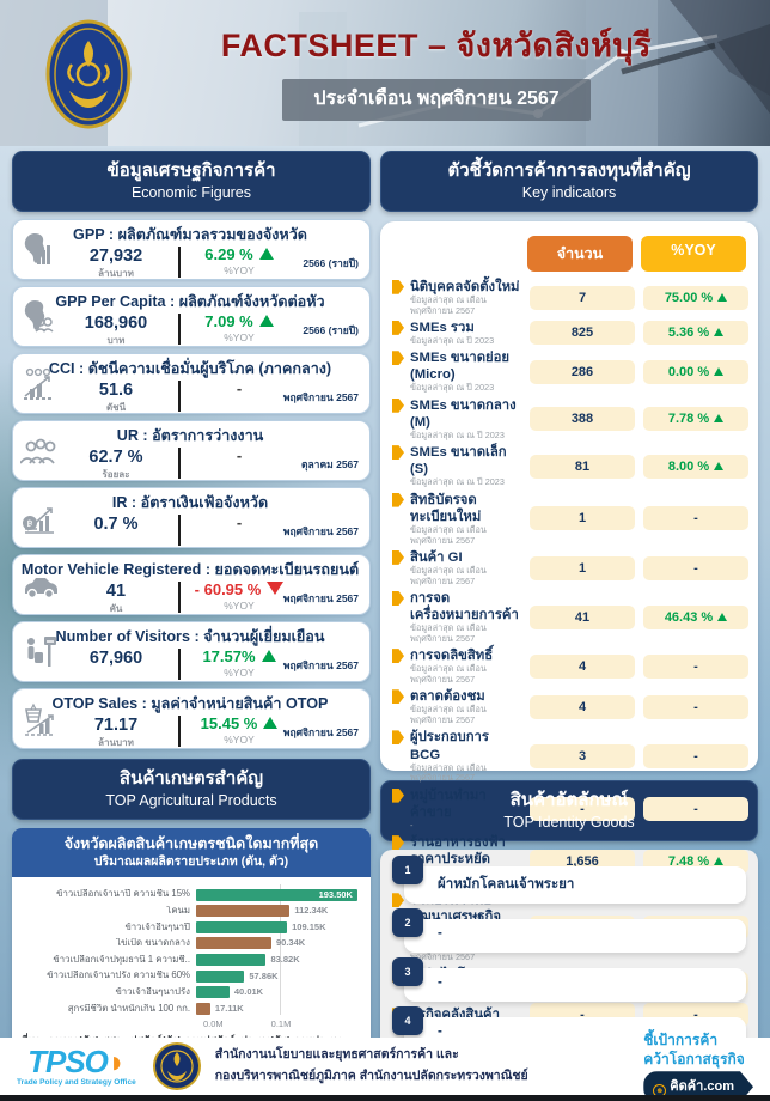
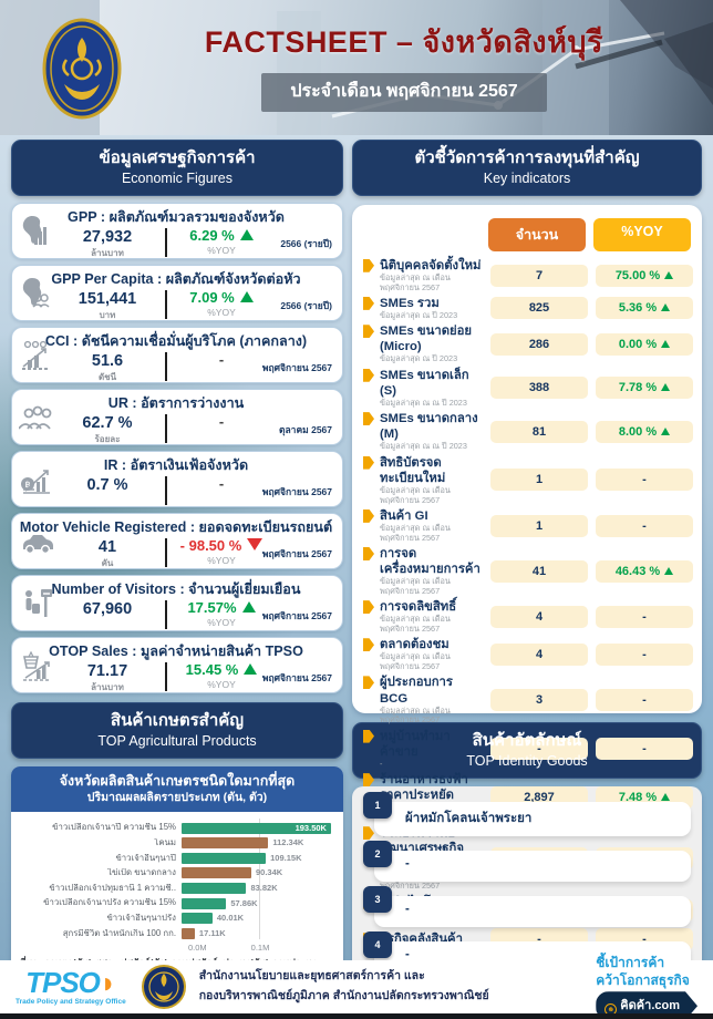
  FACTSHEET – จังหวัดสิงห์บุรี
  ประจำเดือน พฤศจิกายน 2567
  ข้อมูลเศรษฐกิจการค้า
  Economic Figures
  GPP : ผลิตภัณฑ์มวลรวมของจังหวัด
  27,932
  ล้านบาท
  6.29 %
  %YOY
  2566 (รายปี)
  GPP Per Capita : ผลิตภัณฑ์จังหวัดต่อหัว
- 168,960
+ 151,441
  บาท
  7.09 %
  %YOY
  2566 (รายปี)
  CCI : ดัชนีความเชื่อมั่นผู้บริโภค (ภาคกลาง)
  51.6
  ดัชนี
  -
  พฤศจิกายน 2567
  UR : อัตราการว่างงาน
  62.7 %
  ร้อยละ
  -
  ตุลาคม 2567
  IR : อัตราเงินเฟ้อจังหวัด
  ฿
  0.7 %
  -
  พฤศจิกายน 2567
  Motor Vehicle Registered : ยอดจดทะเบียนรถยนต์
  41
  คัน
- - 60.95 %
+ - 98.50 %
  %YOY
  พฤศจิกายน 2567
  Number of Visitors : จำนวนผู้เยี่ยมเยือน
  67,960
  17.57%
  %YOY
  พฤศจิกายน 2567
- OTOP Sales : มูลค่าจำหน่ายสินค้า OTOP
+ OTOP Sales : มูลค่าจำหน่ายสินค้า TPSO
  71.17
  ล้านบาท
  15.45 %
  %YOY
  พฤศจิกายน 2567
  สินค้าเกษตรสำคัญ
  TOP Agricultural Products
  จังหวัดผลิตสินค้าเกษตรชนิดใดมากที่สุด
  ปริมาณผลผลิตรายประเภท (ตัน, ตัว)
  ข้าวเปลือกเจ้านาปี ความชื้น 15%
  193.50K
  โคนม
  112.34K
  ข้าวเจ้าอื่นๆนาปี
  109.15K
  ไข่เป็ด ขนาดกลาง
  90.34K
  ข้าวเปลือกเจ้าปทุมธานี 1 ความชื้..
  83.82K
- ข้าวเปลือกเจ้านาปรัง ความชื้น 60%
+ ข้าวเปลือกเจ้านาปรัง ความชื้น 15%
  57.86K
  ข้าวเจ้าอื่นๆนาปรัง
  40.01K
  สุกรมีชีวิต น้ำหนักเกิน 100 กก.
  17.11K
  0.0M
  0.1M
  ตัวชี้วัดการค้าการลงทุนที่สำคัญ
  Key indicators
  จำนวน
  %YOY
  นิติบุคคลจัดตั้งใหม่
  ข้อมูลล่าสุด ณ เดือนพฤศจิกายน 2567
  7
  75.00 %
  SMEs รวม
  ข้อมูลล่าสุด ณ ปี 2023
  825
  5.36 %
  SMEs ขนาดย่อย (Micro)
  ข้อมูลล่าสุด ณ ปี 2023
  286
  0.00 %
- SMEs ขนาดกลาง (M)
+ SMEs ขนาดเล็ก (S)
  ข้อมูลล่าสุด ณ ณ ปี 2023
  388
  7.78 %
- SMEs ขนาดเล็ก (S)
+ SMEs ขนาดกลาง (M)
  ข้อมูลล่าสุด ณ ณ ปี 2023
  81
  8.00 %
  สิทธิบัตรจดทะเบียนใหม่
  ข้อมูลล่าสุด ณ เดือนพฤศจิกายน 2567
  1
  -
  สินค้า GI
  ข้อมูลล่าสุด ณ เดือนพฤศจิกายน 2567
  1
  -
  การจดเครื่องหมายการค้า
  ข้อมูลล่าสุด ณ เดือนพฤศจิกายน 2567
  41
  46.43 %
  การจดลิขสิทธิ์
  ข้อมูลล่าสุด ณ เดือนพฤศจิกายน 2567
  4
  -
  ตลาดต้องชม
  ข้อมูลล่าสุด ณ เดือนพฤศจิกายน 2567
  4
  -
  ผู้ประกอบการ BCG
  ข้อมูลล่าสุด ณ เดือนพฤศจิกายน 2567
  3
  -
  -
  -
  -
  ร้านอาหารธงฟ้าคาประหยัด
- 1,656
+ 2,897
  7.48 %
  กิจคลังสินค้า
  -
  -
  สินค้าอัตลักษณ์
  TOP Identity Goods
  1
  ผ้าหมักโคลนเจ้าพระยา
  2
  -
  3
  -
  4
  -
  TPSO◗
  สำนักงานนโยบายและยุทธศาสตร์การค้า และ
  กองบริหารพาณิชย์ภูมิภาค สำนักงานปลัดกระทรวงพาณิชย์
  ชี้เป้าการค้า
  คว้าโอกาสธุรกิจ
  คิดค้า.com
